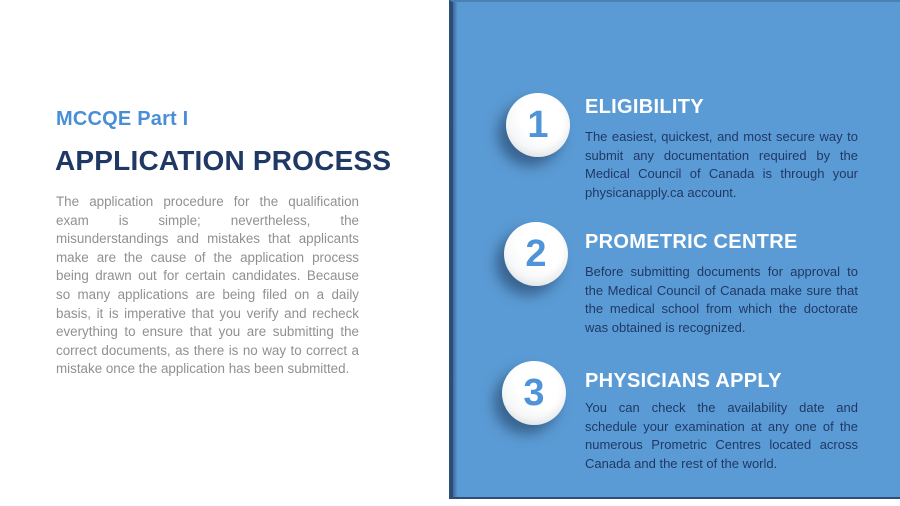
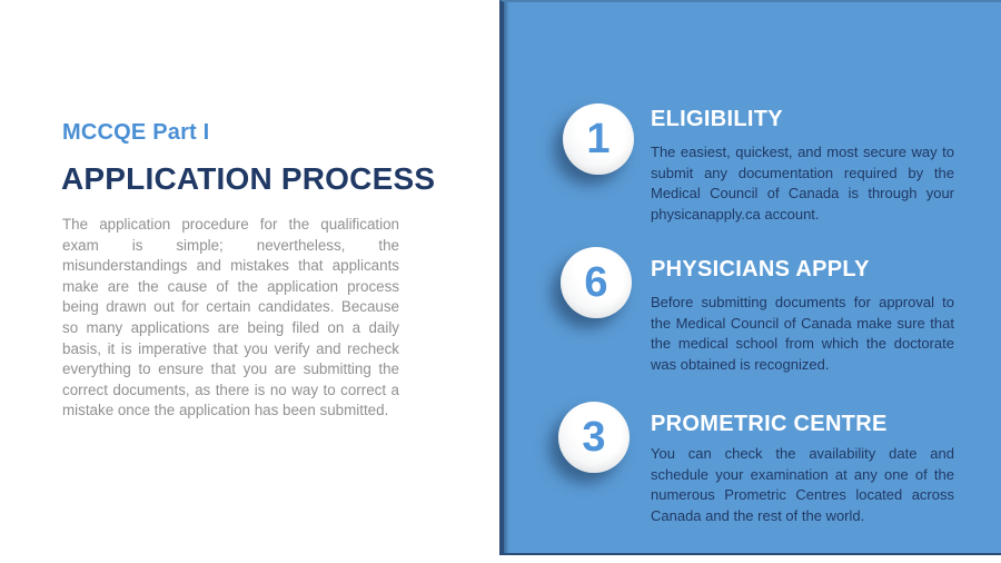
  MCCQE Part I
  APPLICATION PROCESS
  The application procedure for the qualification exam is simple; nevertheless, the misunderstandings and mistakes that applicants make are the cause of the application process being drawn out for certain candidates. Because so many applications are being filed on a daily basis, it is imperative that you verify and recheck everything to ensure that you are submitting the correct documents, as there is no way to correct a mistake once the application has been submitted.
  1
  ELIGIBILITY
  The easiest, quickest, and most secure way to submit any documentation required by the Medical Council of Canada is through your physicanapply.ca account.
- 2
+ 6
- PROMETRIC CENTRE
+ PHYSICIANS APPLY
  Before submitting documents for approval to the Medical Council of Canada make sure that the medical school from which the doctorate was obtained is recognized.
  3
- PHYSICIANS APPLY
+ PROMETRIC CENTRE
  You can check the availability date and schedule your examination at any one of the numerous Prometric Centres located across Canada and the rest of the world.
